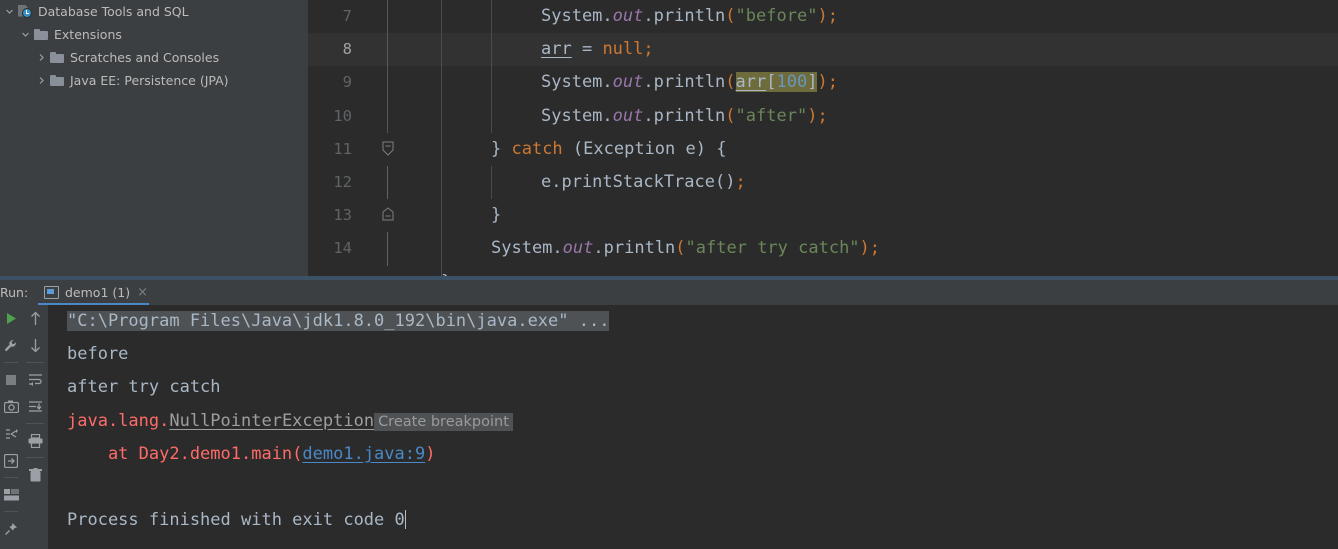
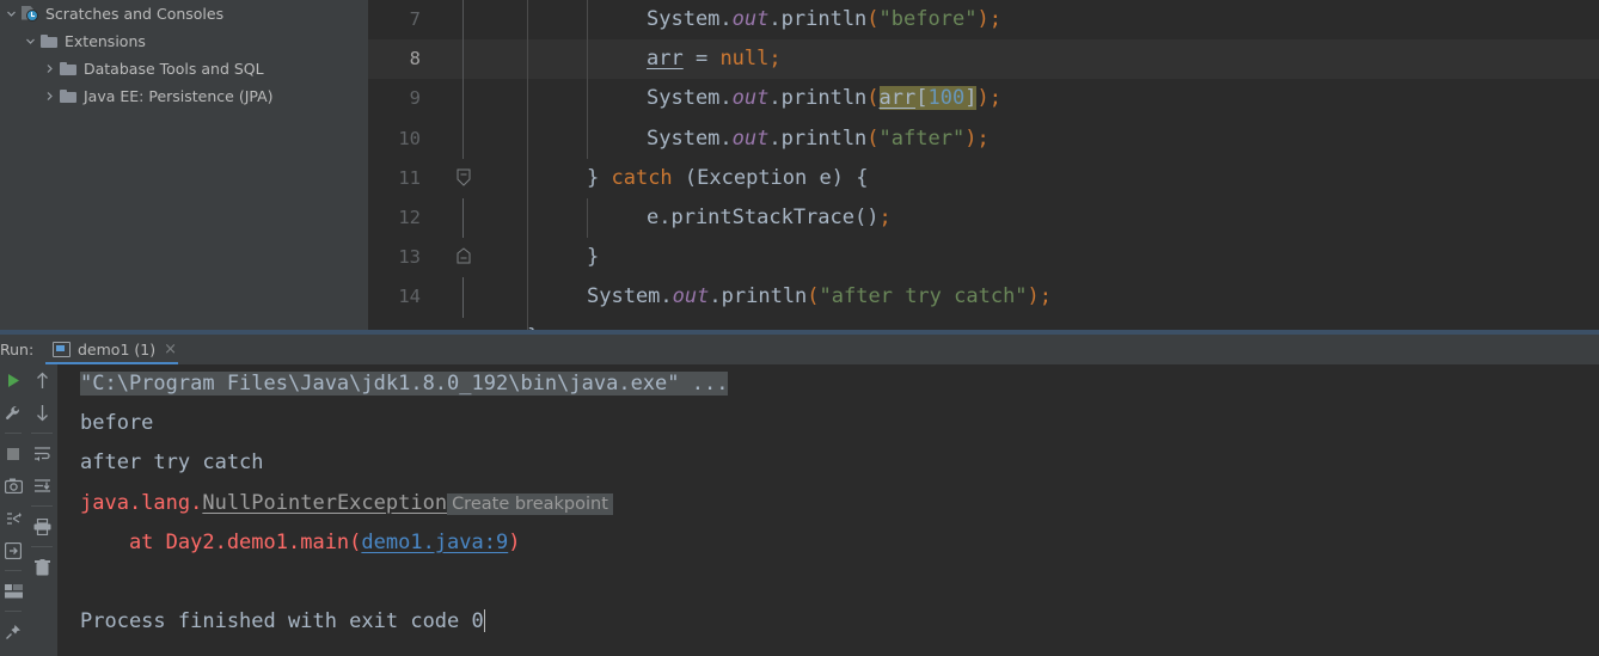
- Database Tools and SQL
+ Scratches and Consoles
  Extensions
- Scratches and Consoles
+ Database Tools and SQL
  Java EE: Persistence (JPA)
  7
  System.out.println("before");
  8
  arr = null;
  9
  System.out.println(arr[100]);
  10
  System.out.println("after");
  11
  } catch (Exception e) {
  12
  e.printStackTrace();
  13
  }
  14
  System.out.println("after try catch");
  Run:
  demo1 (1)
  ×
  "C:\Program Files\Java\jdk1.8.0_192\bin\java.exe" ...
  before
  after try catch
  java.lang.NullPointerException Create breakpoint
  at Day2.demo1.main(demo1.java:9)
  Process finished with exit code 0
